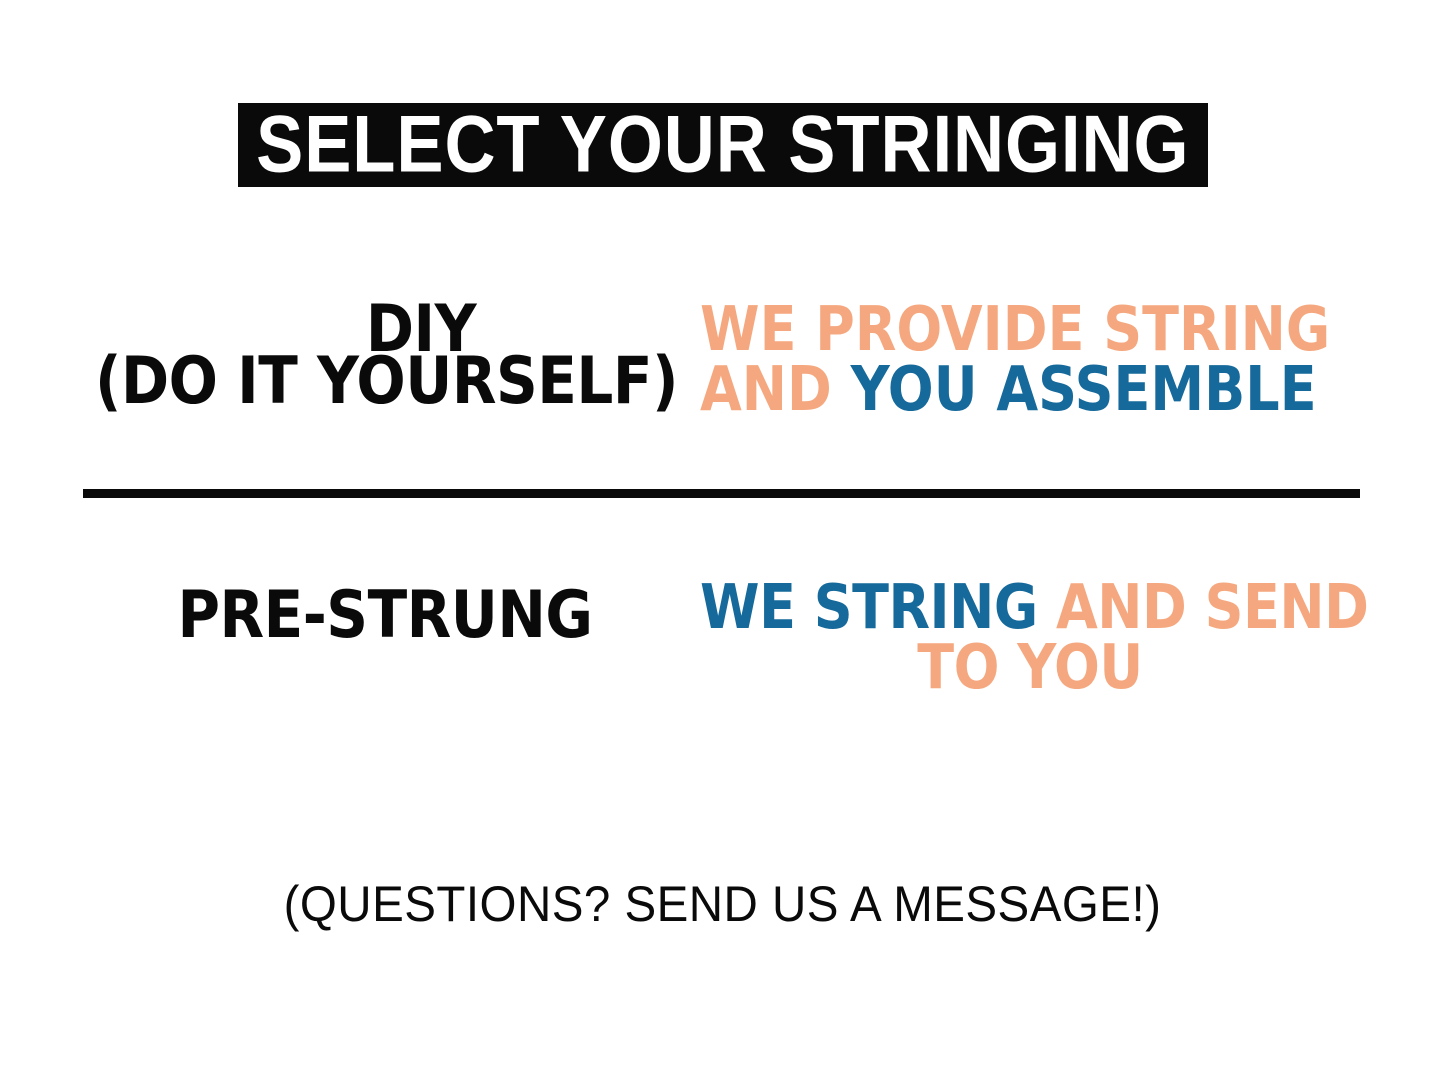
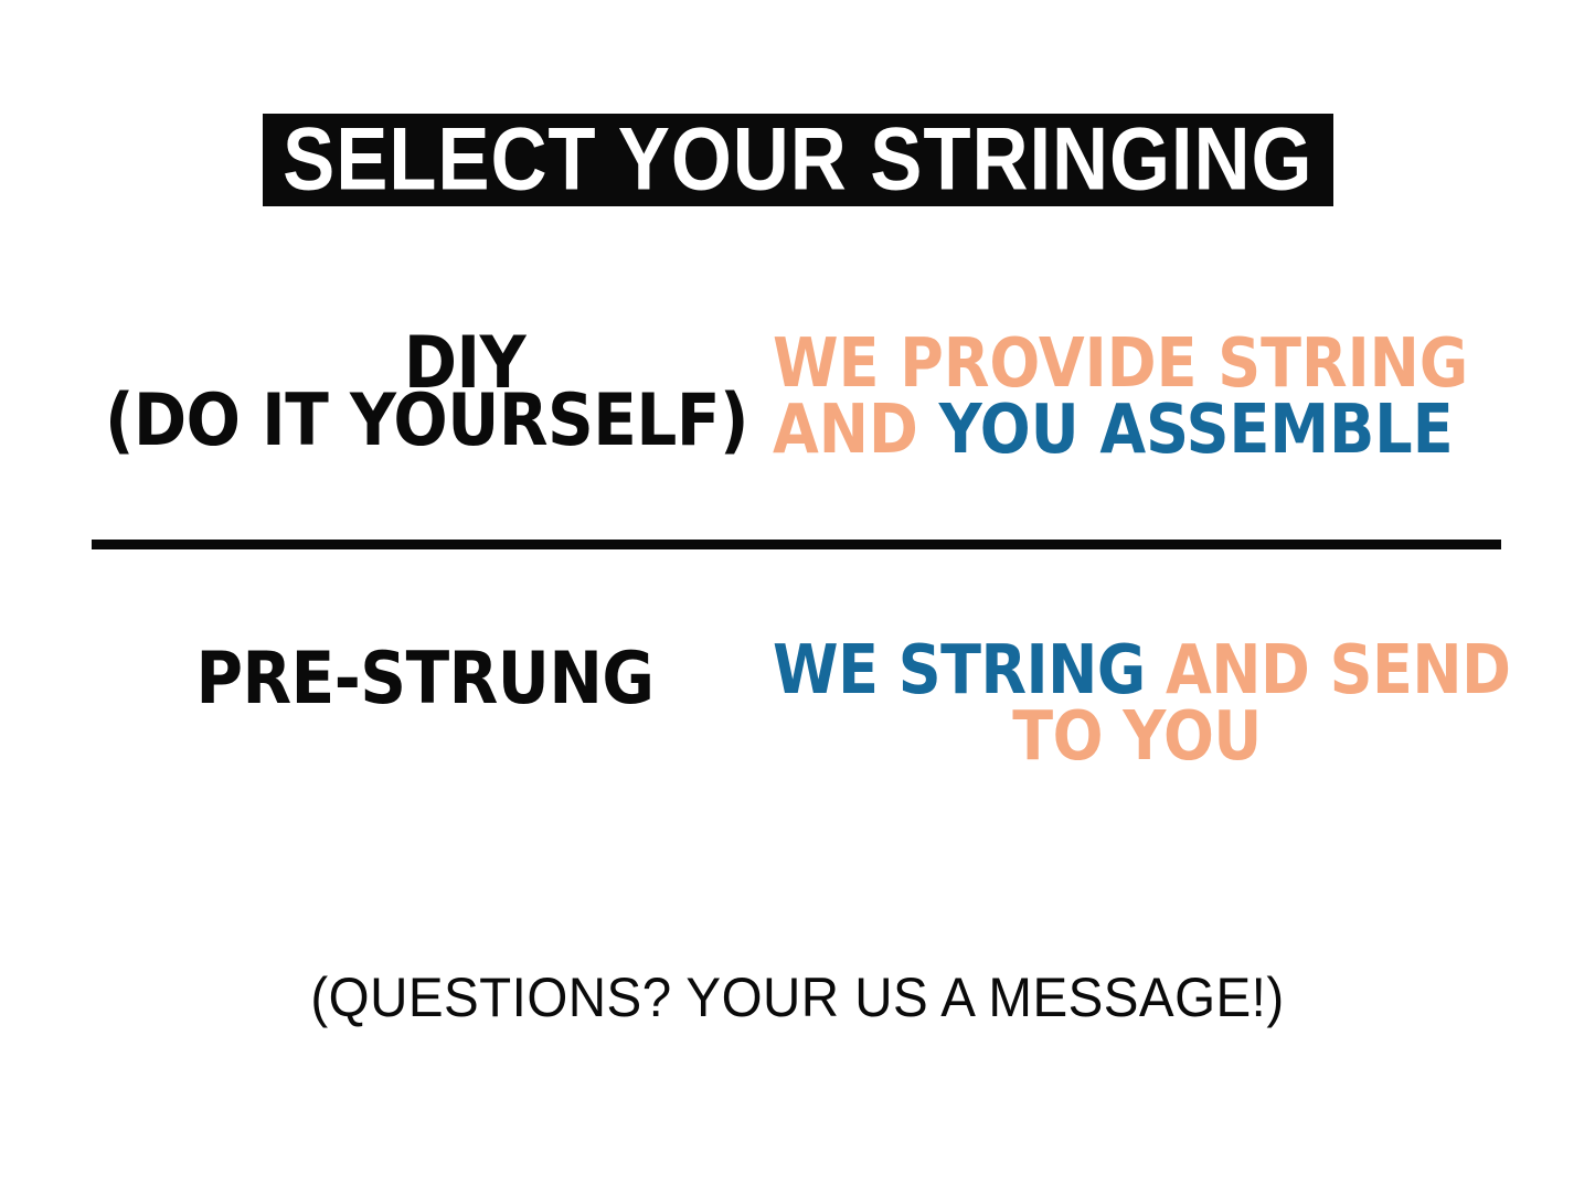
  SELECT YOUR STRINGING
  DIY
  (DO IT YOURSELF)
  WE PROVIDE STRING
  AND YOU ASSEMBLE
  PRE-STRUNG
  WE STRING AND SEND
  TO YOU
- (QUESTIONS? SEND US A MESSAGE!)
+ (QUESTIONS? YOUR US A MESSAGE!)
